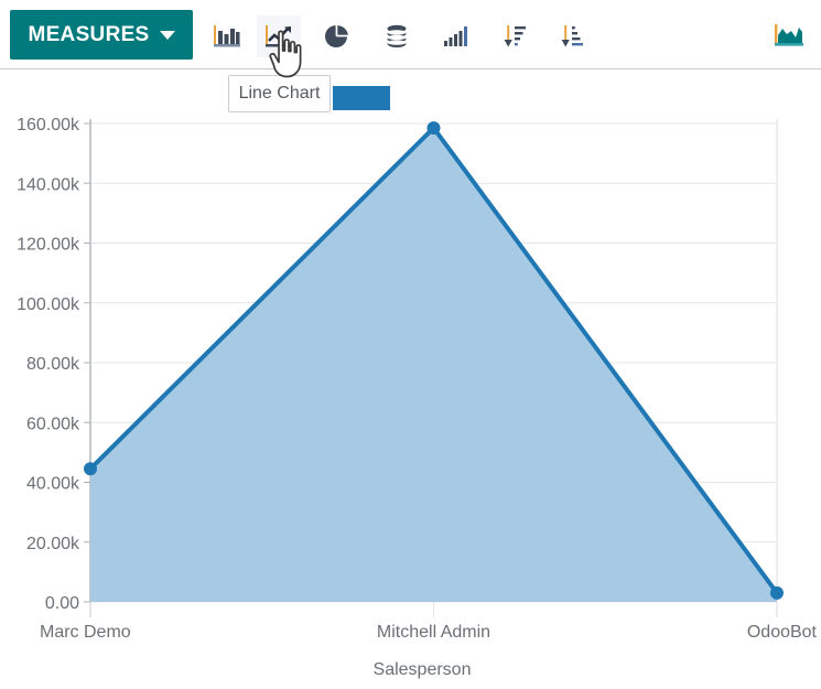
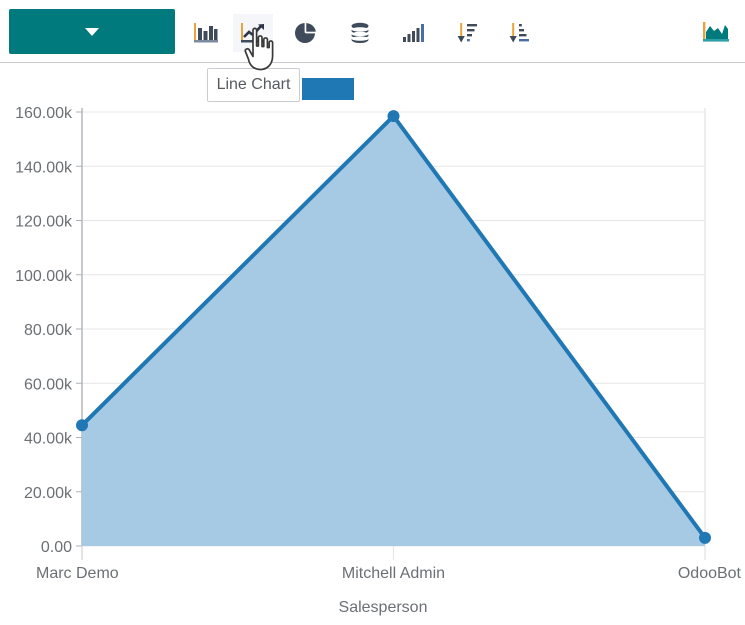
- MEASURES
  Line Chart
  0.00
  20.00k
  40.00k
  60.00k
  80.00k
  100.00k
  120.00k
  140.00k
  160.00k
  Marc Demo
  Mitchell Admin
  OdooBot
  Salesperson
